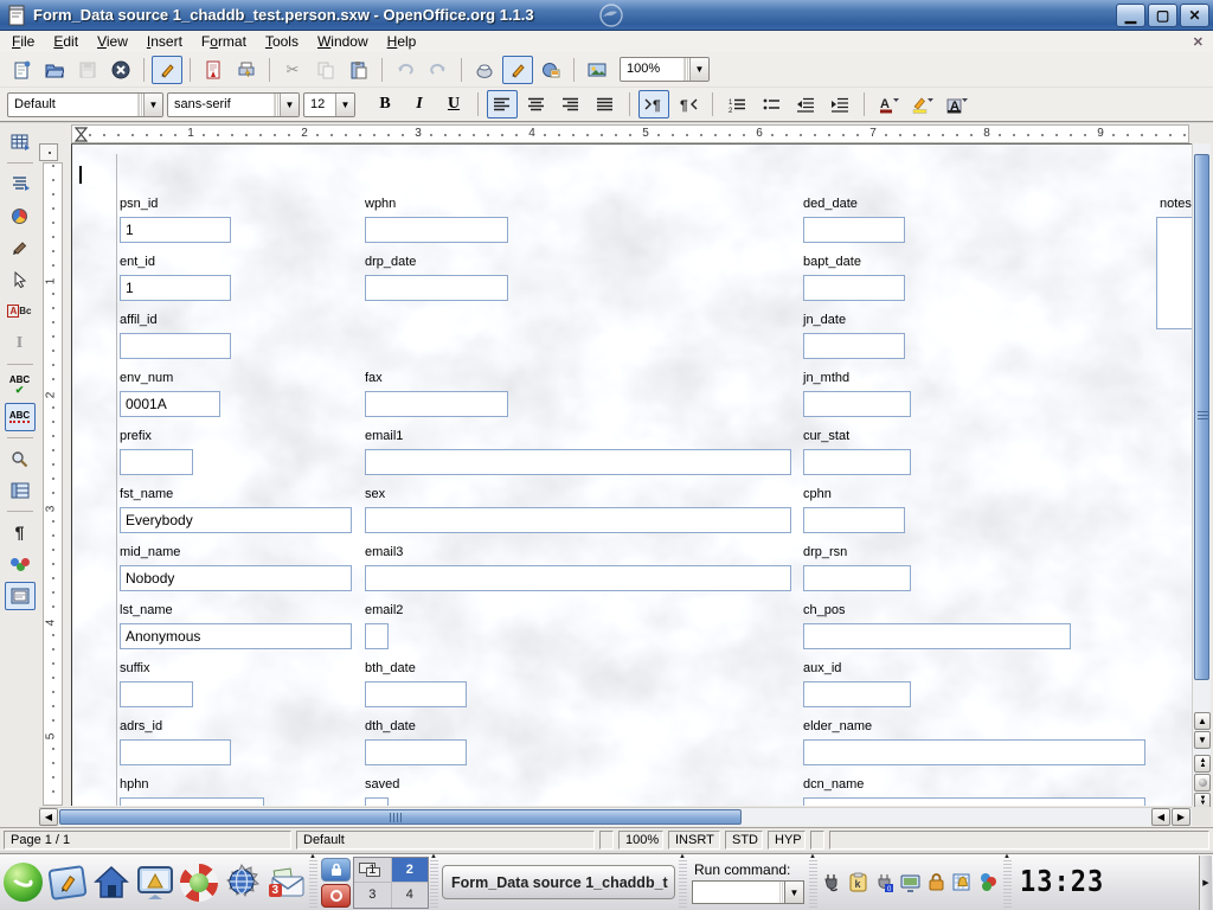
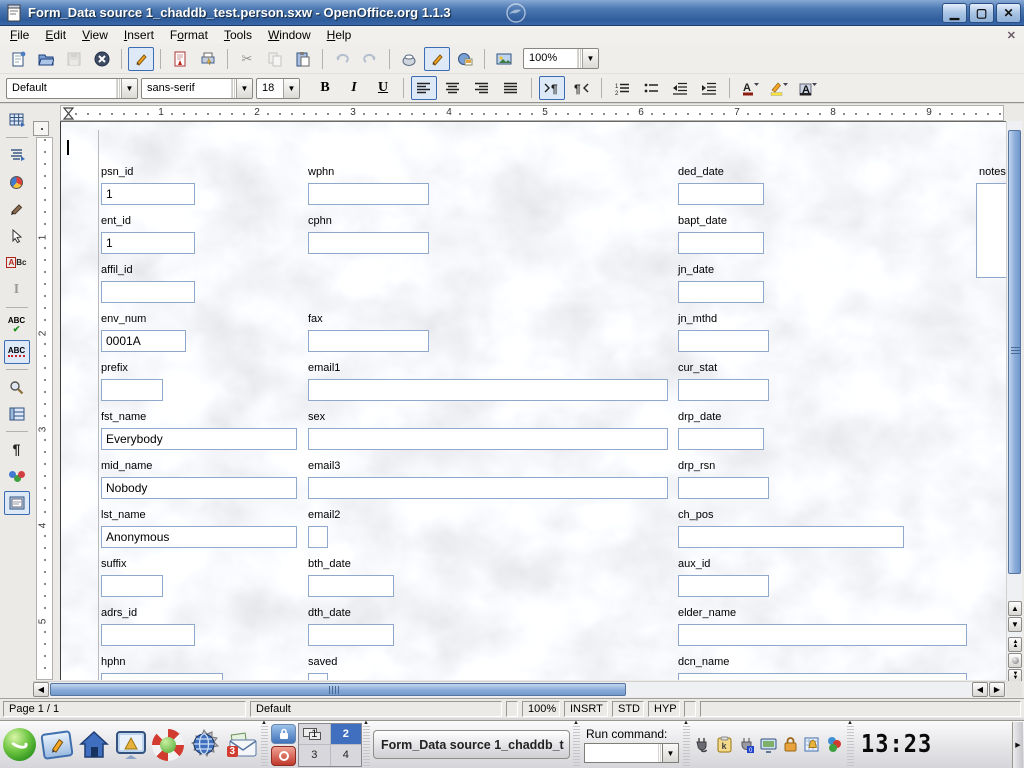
  Form_Data source 1_chaddb_test.person.sxw - OpenOffice.org 1.1.3
  ▁
  ▢
  ✕
  File
  Edit
  View
  Insert
  Format
  Tools
  Window
  Help
  ✕
  ✂
  100%
  ▼
  Default
  ▼
  sans-serif
  ▼
- 12
+ 18
  ▼
  B
  I
  U
  ¶
  ¶
  A
  A
  A Bc
  I
  ABC
  ✔
  ABC
  ¶
  1
  2
  3
  4
  5
  6
  7
  8
  9
  psn_id
  1
  ent_id
  1
  affil_id
  env_num
  0001A
  prefix
  fst_name
  Everybody
  mid_name
  Nobody
  lst_name
  Anonymous
  suffix
  adrs_id
  hphn
  wphn
- drp_date
+ cphn
  fax
  email1
  sex
  email3
  email2
  bth_date
  dth_date
  saved
  ded_date
  bapt_date
  jn_date
  jn_mthd
  cur_stat
- cphn
+ drp_date
  drp_rsn
  ch_pos
  aux_id
  elder_name
  dcn_name
  notes
  ▲
  ▼
  ◀
  ◀
  ▶
  Page 1 / 1
  Default
  100%
  INSRT
  STD
  HYP
  3
  1
  2
  3
  4
  Form_Data source 1_chaddb_t
  Run command:
  ▼
  k
  13:23
